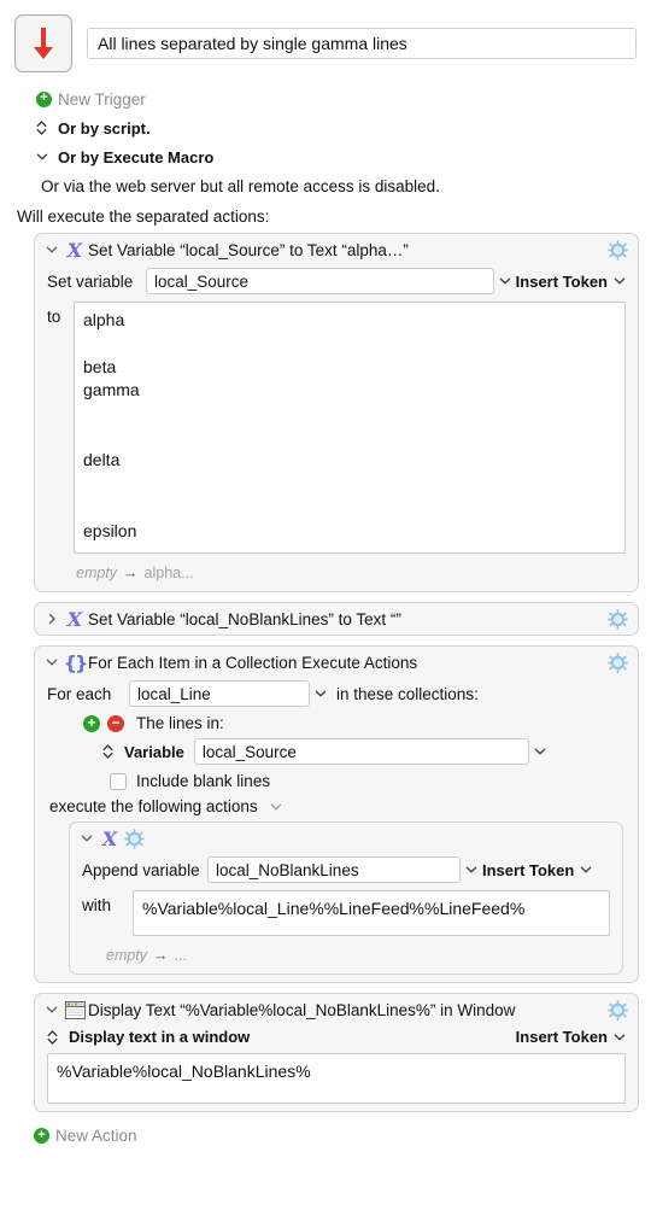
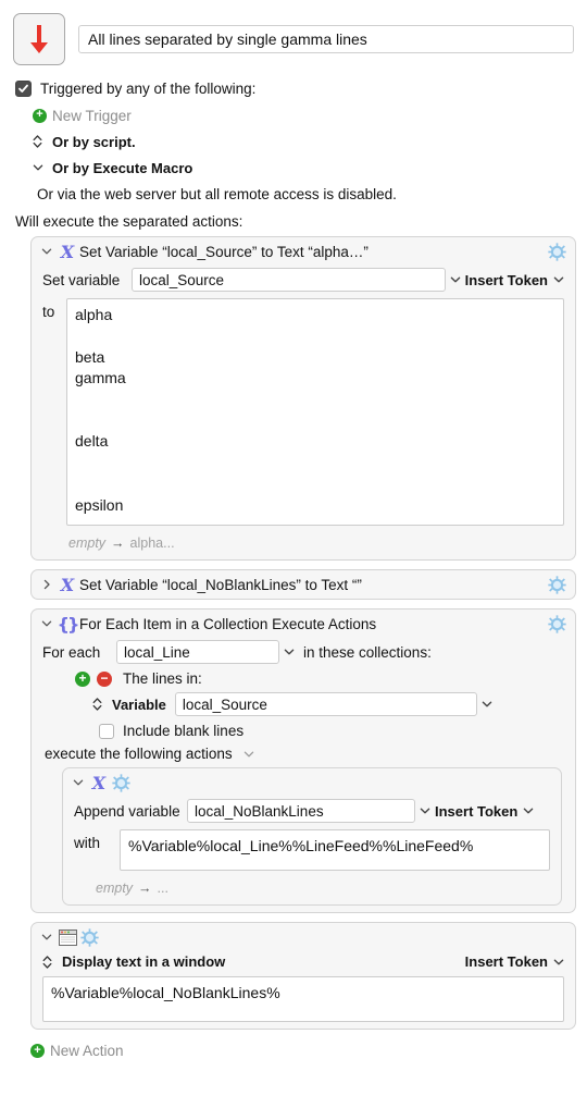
  All lines separated by single gamma lines
+ Triggered by any of the following:
  +
  New Trigger
  Or by script.
  Or by Execute Macro
  Or via the web server but all remote access is disabled.
  Will execute the separated actions:
  X
  Set Variable “local_Source” to Text “alpha…”
  Set variable
  local_Source
  Insert Token
  to
  alpha
  beta
  gamma
  delta
  epsilon
  empty
  →
  alpha...
  X
  Set Variable “local_NoBlankLines” to Text “”
  {}
  For Each Item in a Collection Execute Actions
  For each
  local_Line
  in these collections:
  +
  −
  The lines in:
  Variable
  local_Source
  Include blank lines
  execute the following actions
  X
  Append variable
  local_NoBlankLines
  Insert Token
  with
  %Variable%local_Line%%LineFeed%%LineFeed%
  empty
  →
  ...
- Display Text “%Variable%local_NoBlankLines%” in Window
  Display text in a window
  Insert Token
  %Variable%local_NoBlankLines%
  +
  New Action
